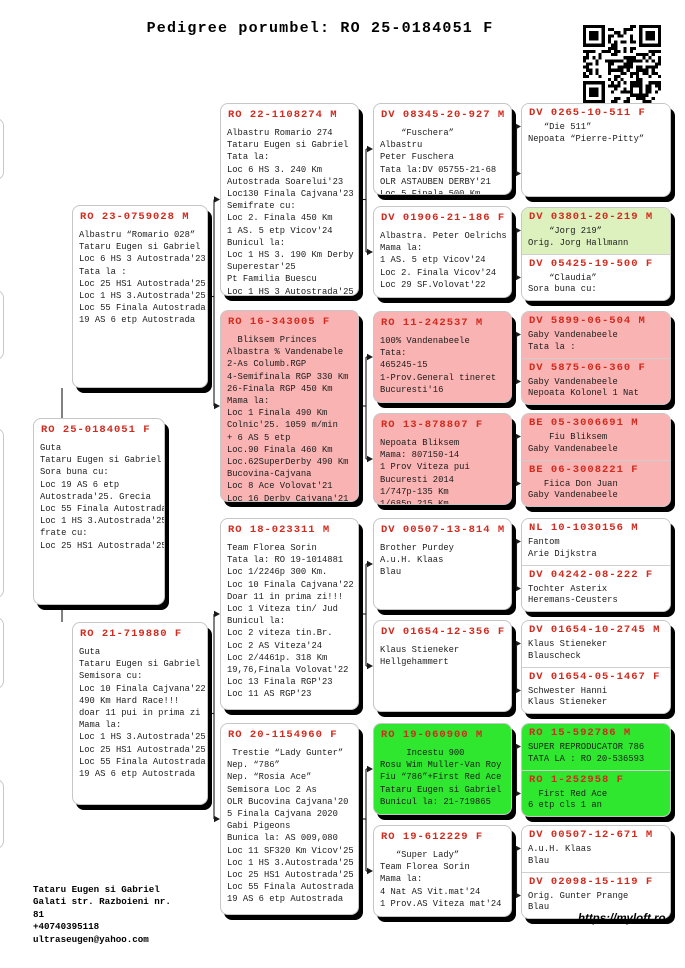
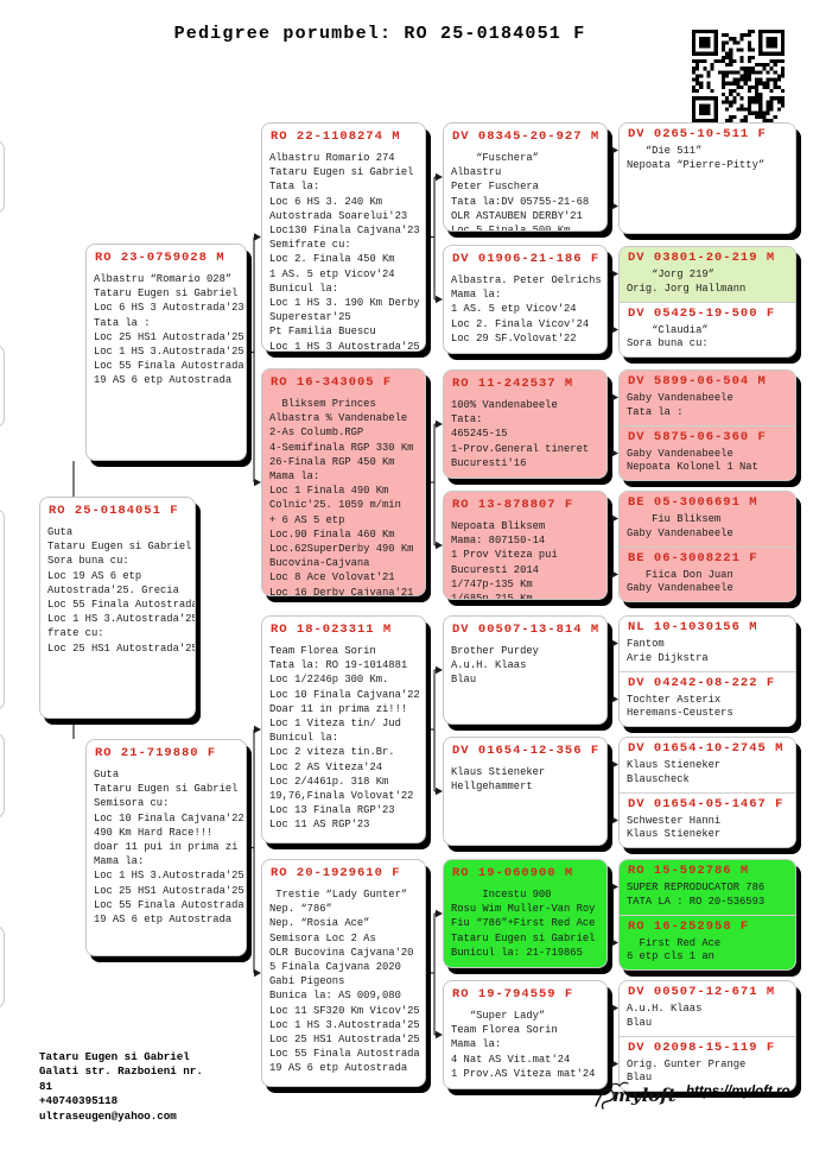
  Pedigree porumbel: RO 25-0184051 F
  RO 25-0184051 F
  Guta
  Tataru Eugen si Gabriel
  Sora buna cu:
  Loc 19 AS 6 etp
  Autostrada'25. Grecia
  Loc 55 Finala Autostrad
  Loc 1 HS 3.Autostrada'2
  frate cu:
  Loc 25 HS1 Autostrada'2
  RO 23-0759028 M
  Albastru “Romario 028”
  Tataru Eugen si Gabriel
  Loc 6 HS 3 Autostrada'23
  Tata la :
  Loc 25 HS1 Autostrada'25
  Loc 1 HS 3.Autostrada'25
  Loc 55 Finala Autostrada
  19 AS 6 etp Autostrada
  RO 21-719880 F
  Guta
  Tataru Eugen si Gabriel
  Semisora cu:
  Loc 10 Finala Cajvana'22
  490 Km Hard Race!!!
  doar 11 pui in prima zi
  Mama la:
  Loc 1 HS 3.Autostrada'25
  Loc 25 HS1 Autostrada'25
  Loc 55 Finala Autostrada
  19 AS 6 etp Autostrada
  RO 22-1108274 M
  Albastru Romario 274
  Tataru Eugen si Gabriel
  Tata la:
  Loc 6 HS 3. 240 Km
  Autostrada Soarelui'23
  Loc130 Finala Cajvana'23
  Semifrate cu:
  Loc 2. Finala 450 Km
  1 AS. 5 etp Vicov'24
  Bunicul la:
  Loc 1 HS 3. 190 Km Derby
  Superestar'25
  Pt Familia Buescu
  Loc 1 HS 3 Autostrada'25
  RO 16-343005 F
  Bliksem Princes
  Albastra % Vandenabele
  2-As Columb.RGP
  4-Semifinala RGP 330 Km
  26-Finala RGP 450 Km
  Mama la:
  Loc 1 Finala 490 Km
  Colnic'25. 1059 m/min
  + 6 AS 5 etp
  Loc.90 Finala 460 Km
  Loc.62SuperDerby 490 Km
  Bucovina-Cajvana
  Loc 8 Ace Volovat'21
  Loc 16 Derby Cajvana'21
  RO 18-023311 M
  Team Florea Sorin
  Tata la: RO 19-1014881
  Loc 1/2246p 300 Km.
  Loc 10 Finala Cajvana'22
  Doar 11 in prima zi!!!
  Loc 1 Viteza tin/ Jud
  Bunicul la:
  Loc 2 viteza tin.Br.
  Loc 2 AS Viteza'24
  Loc 2/4461p. 318 Km
  19,76,Finala Volovat'22
  Loc 13 Finala RGP'23
  Loc 11 AS RGP'23
- RO 20-1154960 F
+ RO 20-1929610 F
  Trestie “Lady Gunter”
  Nep. “786”
  Nep. “Rosia Ace”
  Semisora Loc 2 As
  OLR Bucovina Cajvana'20
  5 Finala Cajvana 2020
  Gabi Pigeons
  Bunica la: AS 009,080
  Loc 11 SF320 Km Vicov'25
  Loc 1 HS 3.Autostrada'25
  Loc 25 HS1 Autostrada'25
  Loc 55 Finala Autostrada
  19 AS 6 etp Autostrada
  DV 08345-20-927 M
  “Fuschera”
  Albastru
  Peter Fuschera
  Tata la:DV 05755-21-68
  OLR ASTAUBEN DERBY'21
  DV 01906-21-186 F
  Albastra. Peter Oelrichs
  Mama la:
  1 AS. 5 etp Vicov'24
  Loc 2. Finala Vicov'24
  Loc 29 SF.Volovat'22
  RO 11-242537 M
  100% Vandenabeele
  Tata:
  465245-15
  1-Prov.General tineret
  Bucuresti'16
  RO 13-878807 F
  Nepoata Bliksem
  Mama: 807150-14
  1 Prov Viteza pui
  Bucuresti 2014
  1/747p-135 Km
  DV 00507-13-814 M
  Brother Purdey
  A.u.H. Klaas
  Blau
  DV 01654-12-356 F
  Klaus Stieneker
  Hellgehammert
  RO 19-060900 M
  Incestu 900
  Rosu Wim Muller-Van Roy
  Fiu “786”+First Red Ace
  Tataru Eugen si Gabriel
  Bunicul la: 21-719865
- RO 19-612229 F
+ RO 19-794559 F
  “Super Lady”
  Team Florea Sorin
  Mama la:
  4 Nat AS Vit.mat'24
  1 Prov.AS Viteza mat'24
  DV 0265-10-511 F
  “Die 511”
  Nepoata “Pierre-Pitty”
  DV 03801-20-219 M
  “Jorg 219”
  Orig. Jorg Hallmann
  DV 05425-19-500 F
  “Claudia”
  Sora buna cu:
  DV 5899-06-504 M
  Gaby Vandenabeele
  Tata la :
  DV 5875-06-360 F
  Gaby Vandenabeele
  Nepoata Kolonel 1 Nat
  BE 05-3006691 M
  Fiu Bliksem
  Gaby Vandenabeele
  BE 06-3008221 F
  Fiica Don Juan
  Gaby Vandenabeele
  NL 10-1030156 M
  Fantom
  Arie Dijkstra
  DV 04242-08-222 F
  Tochter Asterix
  Heremans-Ceusters
  DV 01654-10-2745 M
  Klaus Stieneker
  Blauscheck
  DV 01654-05-1467 F
  Schwester Hanni
  Klaus Stieneker
  RO 15-592786 M
  SUPER REPRODUCATOR 786
  TATA LA : RO 20-536593
- RO 1-252958 F
+ RO 16-252958 F
  First Red Ace
  6 etp cls 1 an
  DV 00507-12-671 M
  A.u.H. Klaas
  Blau
  DV 02098-15-119 F
  Orig. Gunter Prange
  Blau
  Tataru Eugen si Gabriel
  Galati str. Razboieni nr.
  81
  +40740395118
  ultraseugen@yahoo.com
+ myloft
  https://myloft.ro
